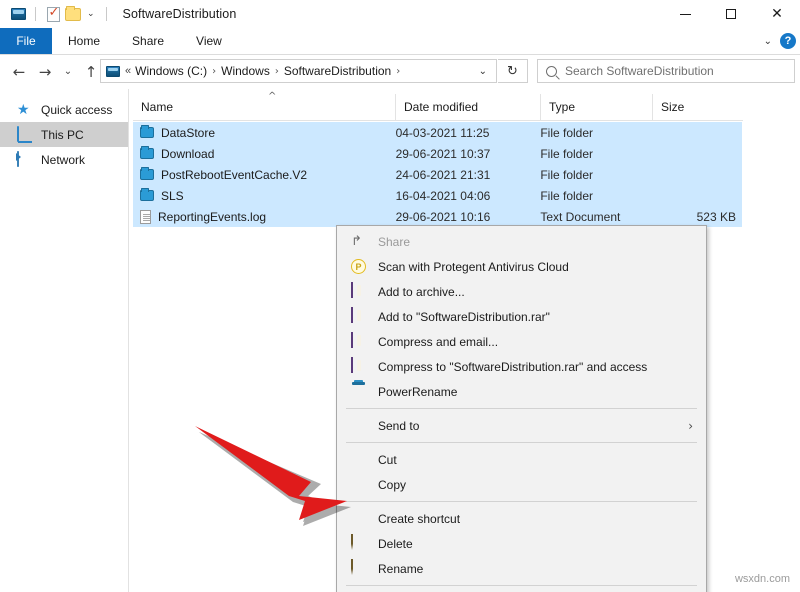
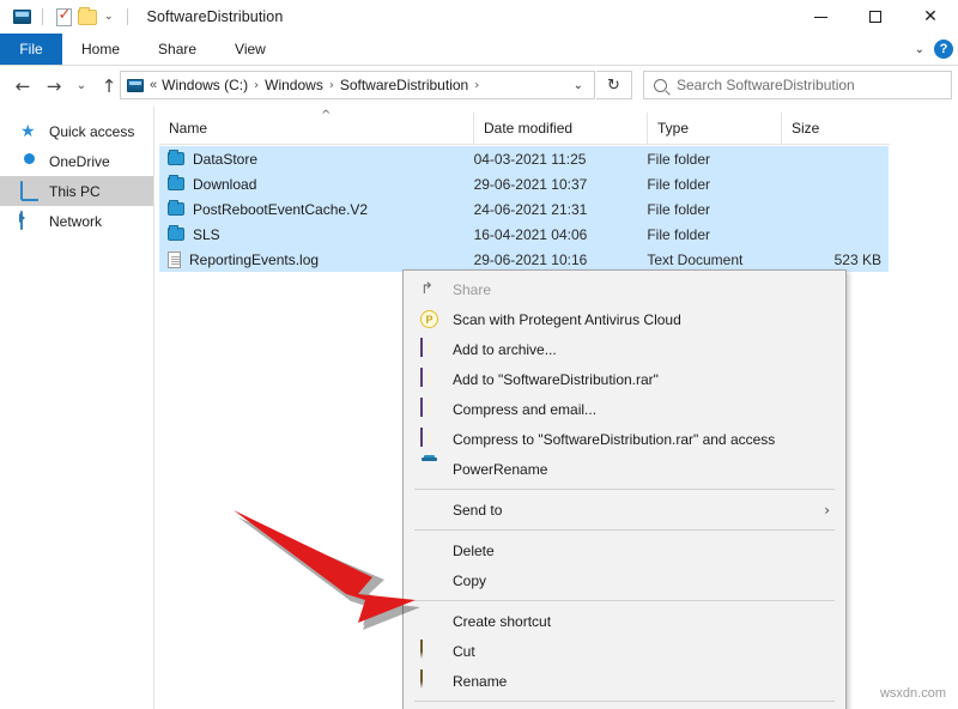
  ⌄
  SoftwareDistribution
  ✕
  File
  Home
  Share
  View
  ⌄
  ?
  ←
  →
  ⌄
  ↑
  «
  Windows (C:)
  ›
  Windows
  ›
  SoftwareDistribution
  ›
  ⌄
  ↻
  Search SoftwareDistribution
  ★
  Quick access
+ OneDrive
  This PC
  Network
  ^
  Name
  Date modified
  Type
  Size
  DataStore
  04-03-2021 11:25
  File folder
  Download
  29-06-2021 10:37
  File folder
  PostRebootEventCache.V2
  24-06-2021 21:31
  File folder
  SLS
  16-04-2021 04:06
  File folder
  ReportingEvents.log
  29-06-2021 10:16
  Text Document
  523 KB
  ↱
  Share
  P
  Scan with Protegent Antivirus Cloud
  Add to archive...
  Add to "SoftwareDistribution.rar"
  Compress and email...
  Compress to "SoftwareDistribution.rar" and access
  PowerRename
  Send to
  ›
- Cut
+ Delete
  Copy
  Create shortcut
- Delete
+ Cut
  Rename
  wsxdn.com
